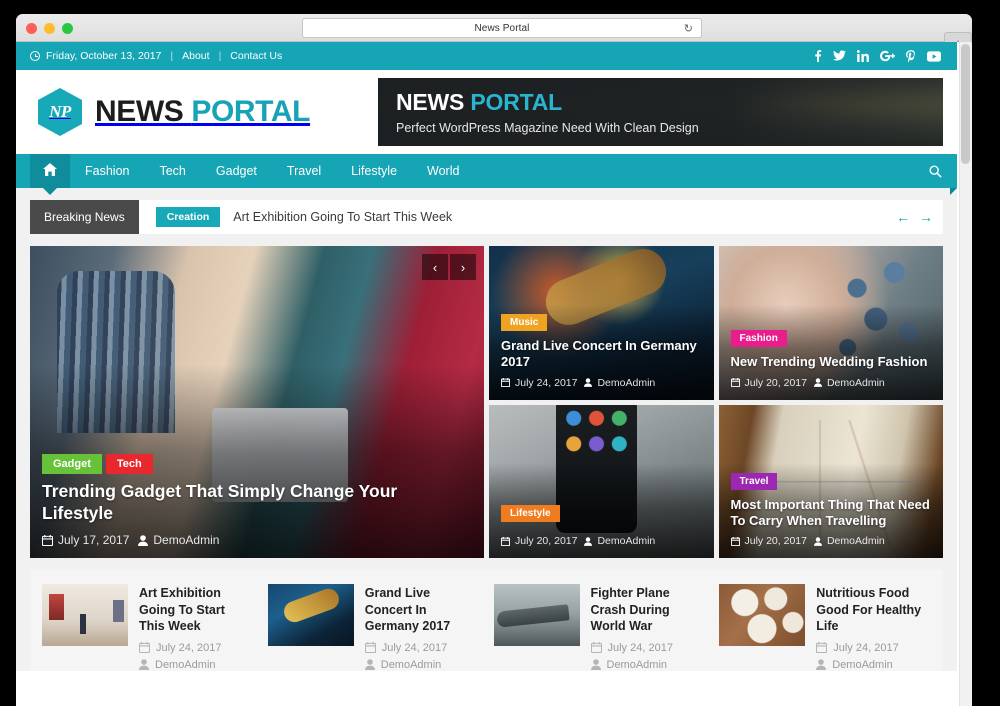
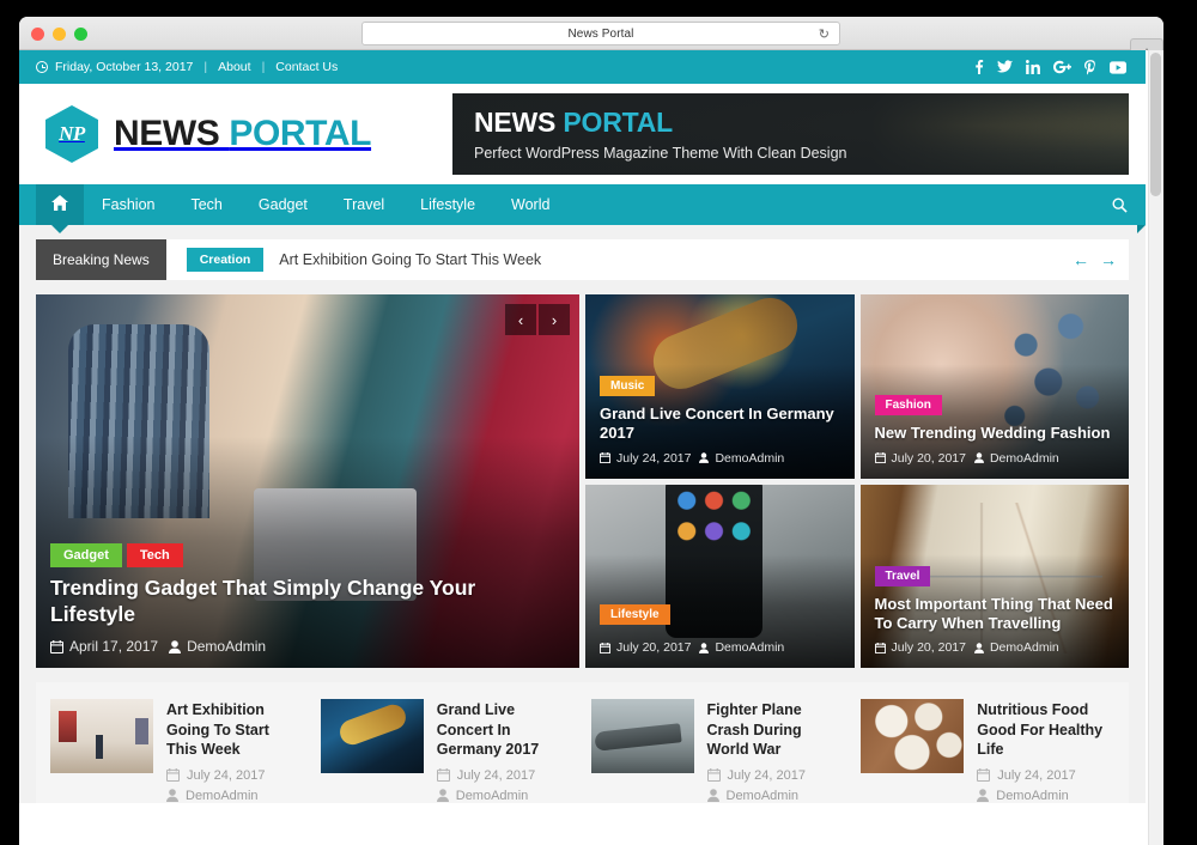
  News Portal
  ↻
  Friday, October 13, 2017
  |
  About
  |
  Contact Us
  NP
  NEWS PORTAL
  NEWS PORTAL
- Perfect WordPress Magazine Need With Clean Design
+ Perfect WordPress Magazine Theme With Clean Design
  Fashion
  Tech
  Gadget
  Travel
  Lifestyle
  World
  Breaking News
  Creation
  Art Exhibition Going To Start This Week
  ←
  →
  ‹
  ›
  Gadget Tech
  Trending Gadget That Simply Change Your Lifestyle
- July 17, 2017
+ April 17, 2017
  DemoAdmin
  Music
  Grand Live Concert In Germany 2017
  July 24, 2017
  DemoAdmin
  Fashion
  New Trending Wedding Fashion
  July 20, 2017
  DemoAdmin
  Lifestyle
  July 20, 2017
  DemoAdmin
  Travel
  Most Important Thing That Need To Carry When Travelling
  July 20, 2017
  DemoAdmin
  Art Exhibition Going To Start This Week
  July 24, 2017
  DemoAdmin
  Grand Live Concert In Germany 2017
  July 24, 2017
  DemoAdmin
  Fighter Plane Crash During World War
  July 24, 2017
  DemoAdmin
  Nutritious Food Good For Healthy Life
  July 24, 2017
  DemoAdmin
